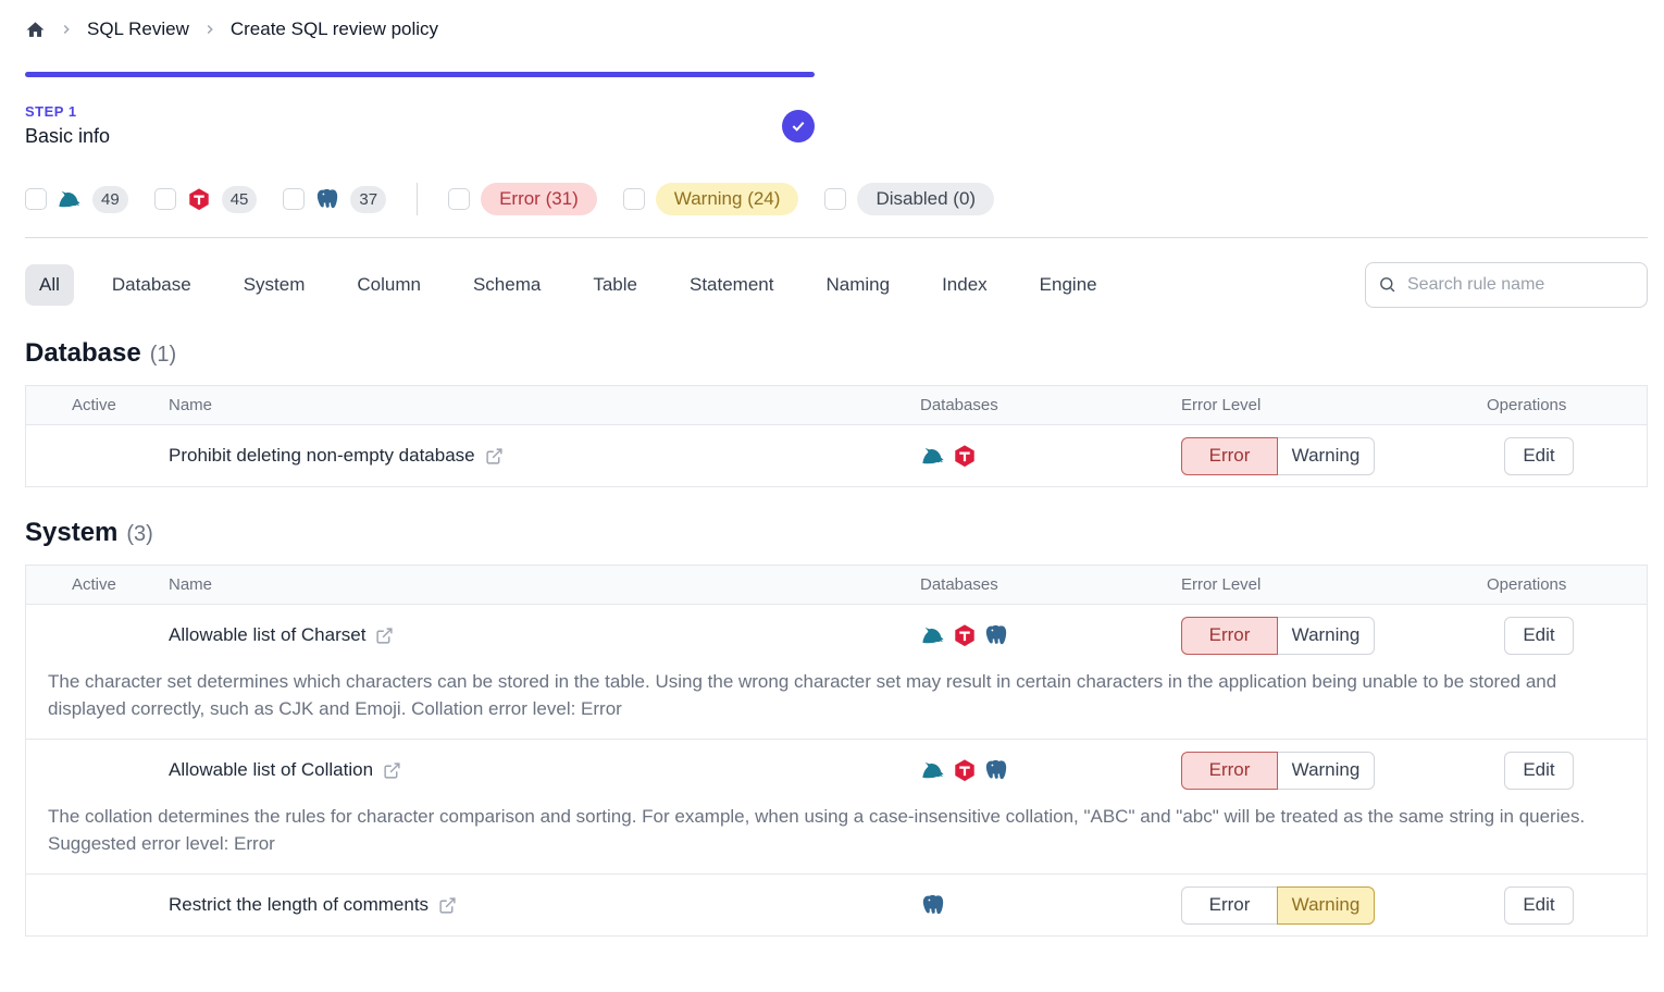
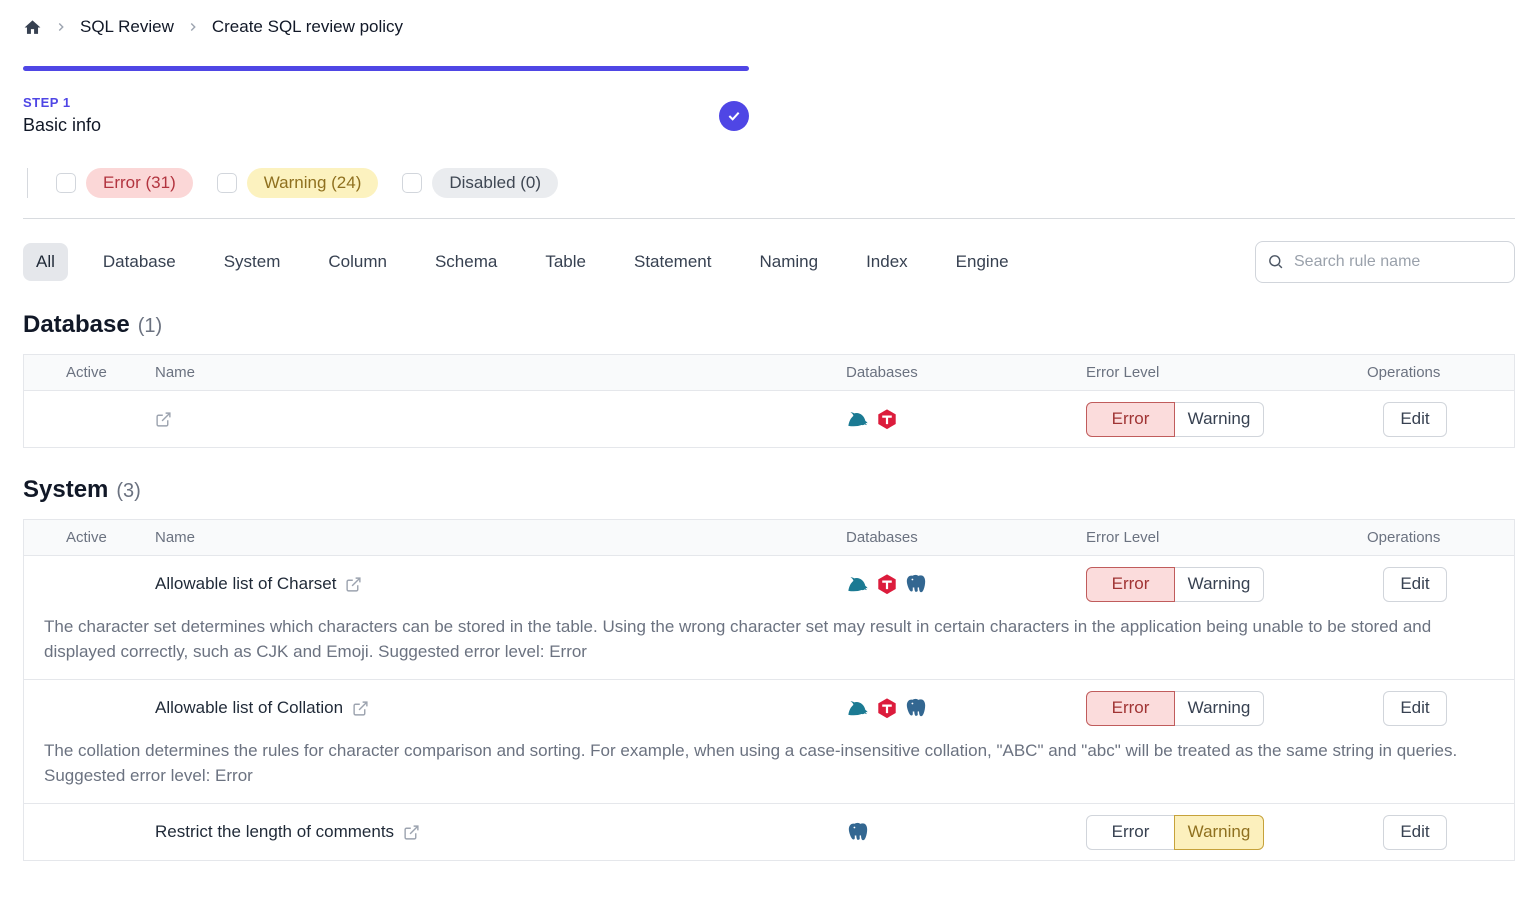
  SQL Review
  Create SQL review policy
  STEP 1
  Basic info
- 49
- 45
- 37
  Error (31)
  Warning (24)
  Disabled (0)
  All
  Database
  System
  Column
  Schema
  Table
  Statement
  Naming
  Index
  Engine
  Search rule name
  Database
  (1)
  Active
  Name
  Databases
  Error Level
  Operations
- Prohibit deleting non-empty database
  Error
  Warning
  Edit
  System
  (3)
  Active
  Name
  Databases
  Error Level
  Operations
  Allowable list of Charset
  Error
  Warning
  Edit
- The character set determines which characters can be stored in the table. Using the wrong character set may result in certain characters in the application being unable to be stored and displayed correctly, such as CJK and Emoji. Collation error level: Error
+ The character set determines which characters can be stored in the table. Using the wrong character set may result in certain characters in the application being unable to be stored and displayed correctly, such as CJK and Emoji. Suggested error level: Error
  Allowable list of Collation
  Error
  Warning
  Edit
  The collation determines the rules for character comparison and sorting. For example, when using a case-insensitive collation, "ABC" and "abc" will be treated as the same string in queries. Suggested error level: Error
  Restrict the length of comments
  Error
  Warning
  Edit
